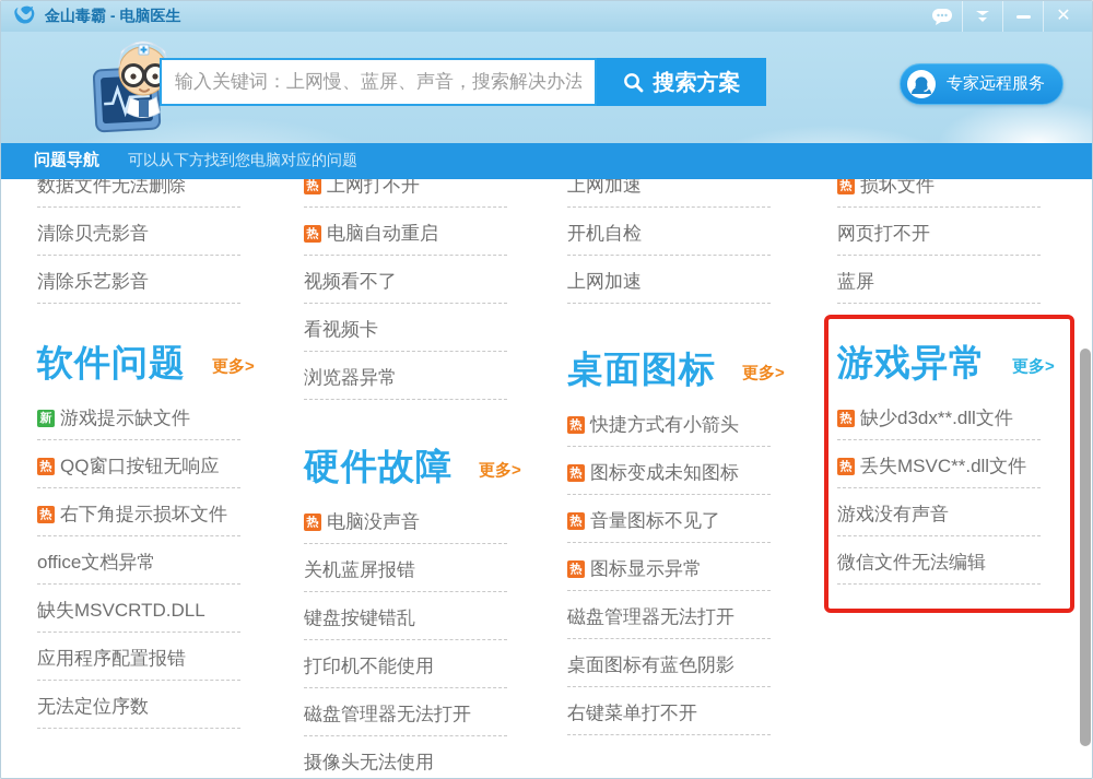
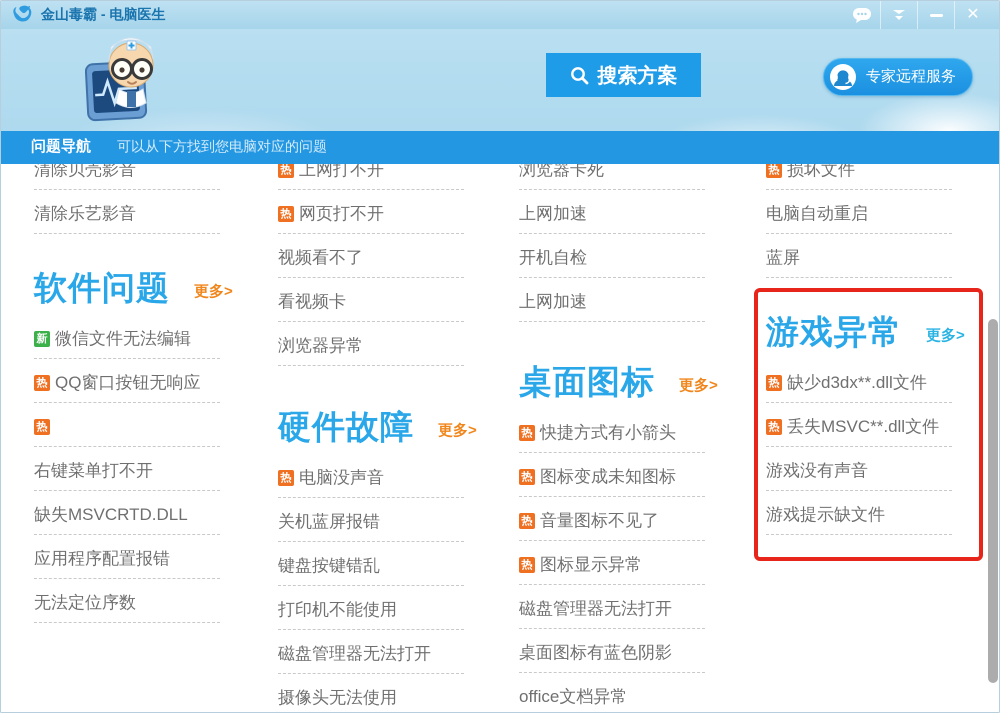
- 数据文件无法删除
  清除贝壳影音
  清除乐艺影音
  软件问题
  更多>
  新
- 游戏提示缺文件
+ 微信文件无法编辑
  热
  QQ窗口按钮无响应
  热
- 右下角提示损坏文件
- office文档异常
+ 右键菜单打不开
  缺失MSVCRTD.DLL
  应用程序配置报错
  无法定位序数
  热
  上网打不开
  热
- 电脑自动重启
+ 网页打不开
  视频看不了
  看视频卡
  浏览器异常
  硬件故障
  更多>
  热
  电脑没声音
  关机蓝屏报错
  键盘按键错乱
  打印机不能使用
  磁盘管理器无法打开
  摄像头无法使用
+ 浏览器卡死
  上网加速
  开机自检
  上网加速
  桌面图标
  更多>
  热
  快捷方式有小箭头
  热
  图标变成未知图标
  热
  音量图标不见了
  热
  图标显示异常
  磁盘管理器无法打开
  桌面图标有蓝色阴影
- 右键菜单打不开
+ office文档异常
  热
  损坏文件
- 网页打不开
+ 电脑自动重启
  蓝屏
  游戏异常
  更多>
  热
  缺少d3dx**.dll文件
  热
  丢失MSVC**.dll文件
  游戏没有声音
- 微信文件无法编辑
+ 游戏提示缺文件
  问题导航
  可以从下方找到您电脑对应的问题
- 输入关键词：上网慢、蓝屏、声音，搜索解决办法
  搜索方案
  专家远程服务
  金山毒霸 - 电脑医生
  ✕
